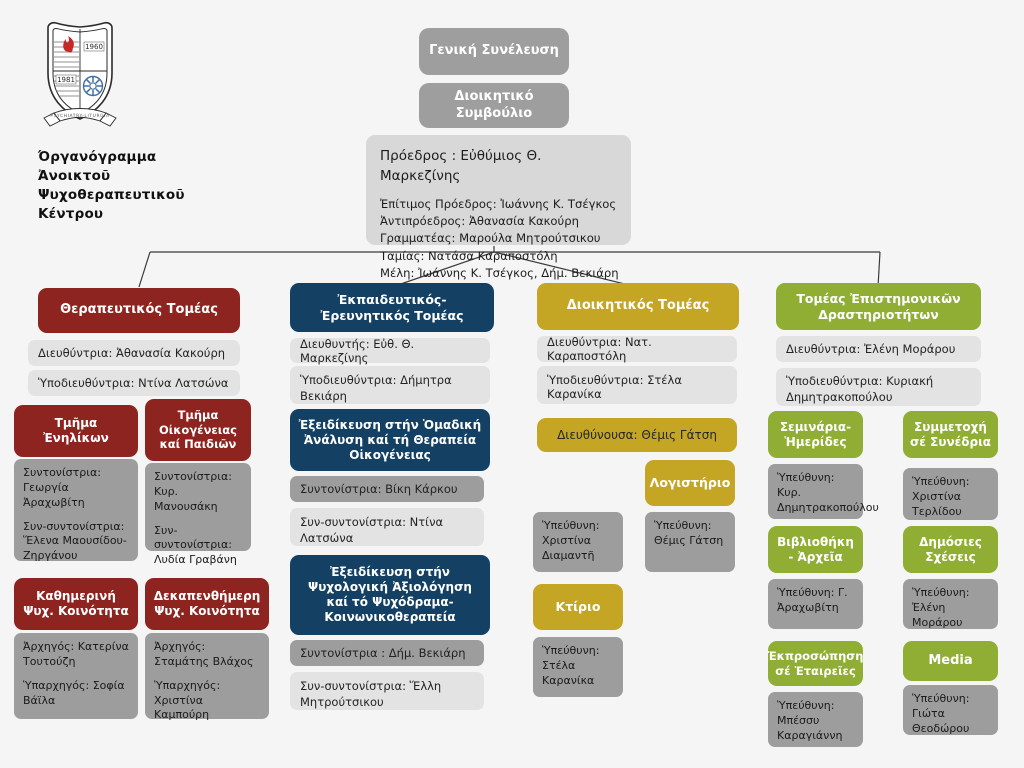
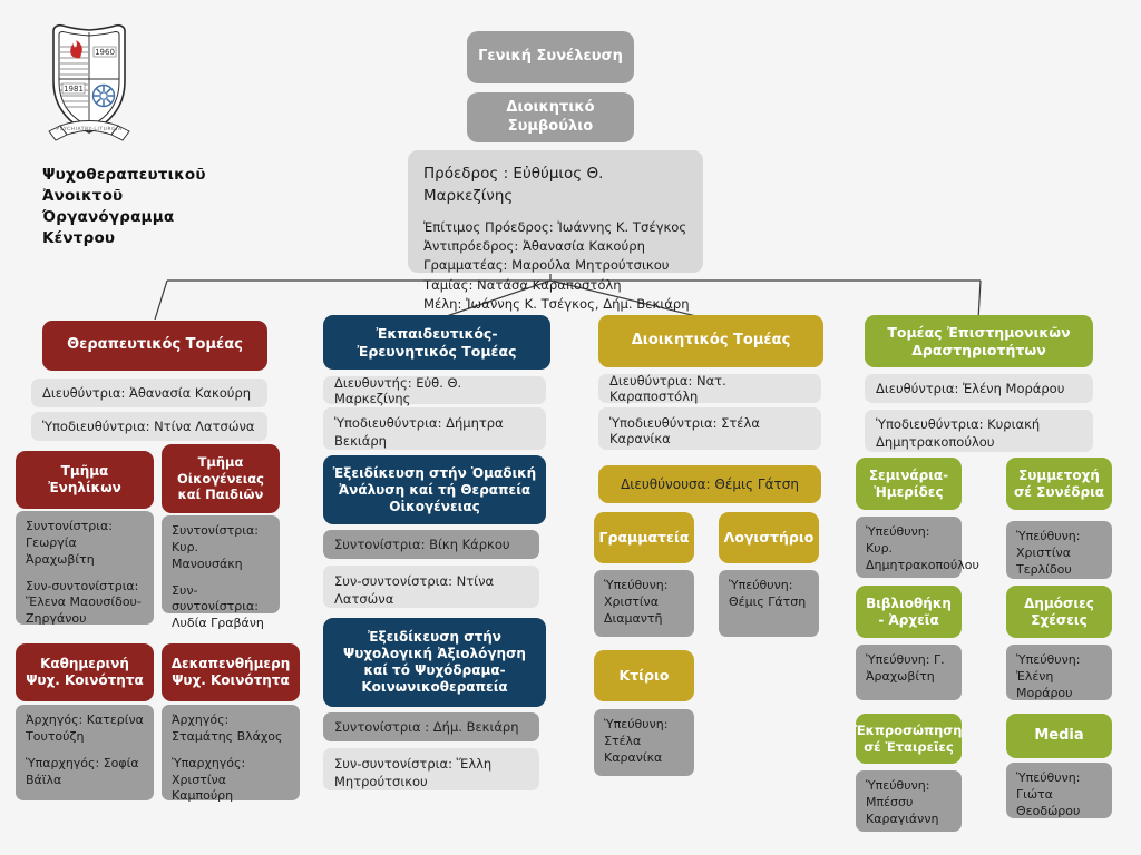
  1960
  1981
- Όργανόγραμμα
+ Ψυχοθεραπευτικοῦ
  Ἀνοικτοῦ
- Ψυχοθεραπευτικοῦ
+ Όργανόγραμμα
  Κέντρου
  Γενική Συνέλευση
  Διοικητικό
  Συμβούλιο
  Πρόεδρος : Εὐθύμιος Θ. Μαρκεζίνης
  Ἐπίτιμος Πρόεδρος: Ἰωάννης Κ. Τσέγκος
  Ἀντιπρόεδρος: Ἀθανασία Κακούρη
  Γραμματέας: Μαρούλα Μητρούτσικου
  Ταμίας: Νατάσα Καραποστόλη
  Μέλη: Ἰωάννης Κ. Τσέγκος, Δήμ. Βεκιάρη
  Θεραπευτικός Τομέας
  Διευθύντρια: Ἀθανασία Κακούρη
  Ὑποδιευθύντρια: Ντίνα Λατσώνα
  Τμῆμα
  Ἐνηλίκων
  Συντονίστρια: Γεωργία Ἀραχωβίτη
  Συν-συντονίστρια: Ἕλενα Μαουσίδου-Ζηργάνου
  Τμῆμα
  Οἰκογένειας
  καί Παιδιῶν
  Συντονίστρια: Κυρ. Μανουσάκη
  Συν-συντονίστρια: Λυδία Γραβάνη
  Καθημερινή
  Ψυχ. Κοινότητα
  Ἀρχηγός: Κατερίνα Τουτούζη
  Ὑπαρχηγός: Σοφία Βάϊλα
  Δεκαπενθήμερη
  Ψυχ. Κοινότητα
  Ἀρχηγός: Σταμάτης Βλάχος
  Ὑπαρχηγός: Χριστίνα Καμπούρη
  Ἐκπαιδευτικός-
  Ἐρευνητικός Τομέας
  Διευθυντής: Εὐθ. Θ. Μαρκεζίνης
  Ὑποδιευθύντρια: Δήμητρα Βεκιάρη
  Ἐξειδίκευση στήν Ὁμαδική Ἀνάλυση καί τή Θεραπεία Οἰκογένειας
  Συντονίστρια: Βίκη Κάρκου
  Συν-συντονίστρια: Ντίνα Λατσώνα
  Ἐξειδίκευση στήν Ψυχολογική Ἀξιολόγηση καί τό Ψυχόδραμα-Κοινωνικοθεραπεία
  Συντονίστρια : Δήμ. Βεκιάρη
  Συν-συντονίστρια: Ἕλλη Μητρούτσικου
  Διοικητικός Τομέας
  Διευθύντρια: Νατ. Καραποστόλη
  Ὑποδιευθύντρια: Στέλα Καρανίκα
  Διευθύνουσα: Θέμις Γάτση
+ Γραμματεία
  Ὑπεύθυνη: Χριστίνα Διαμαντῆ
  Λογιστήριο
  Ὑπεύθυνη: Θέμις Γάτση
  Κτίριο
  Ὑπεύθυνη: Στέλα Καρανίκα
  Τομέας Ἐπιστημονικῶν
  Δραστηριοτήτων
  Διευθύντρια: Ἐλένη Μοράρου
  Ὑποδιευθύντρια: Κυριακή Δημητρακοπούλου
  Σεμινάρια-
  Ἡμερίδες
  Ὑπεύθυνη: Κυρ. Δημητρακοπούλου
  Συμμετοχή
  σέ Συνέδρια
  Ὑπεύθυνη: Χριστίνα Τερλίδου
  Βιβλιοθήκη
  - Ἀρχεῖα
  Ὑπεύθυνη: Γ. Ἀραχωβίτη
  Δημόσιες
  Σχέσεις
  Ὑπεύθυνη: Ἐλένη Μοράρου
  Ἐκπροσώπηση
  σέ Ἑταιρεῖες
  Ὑπεύθυνη: Μπέσσυ Καραγιάννη
  Media
  Ὑπεύθυνη: Γιώτα Θεοδώρου
